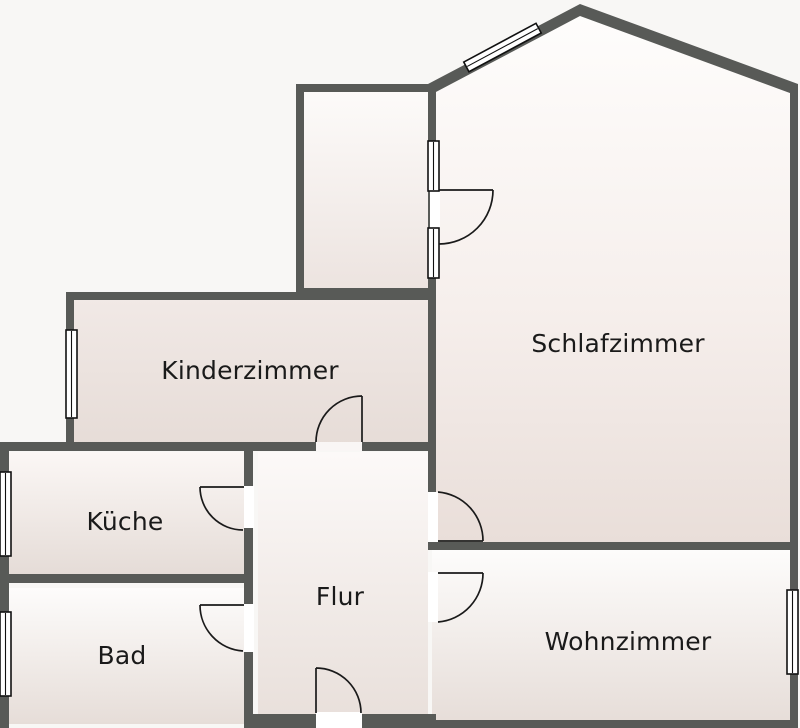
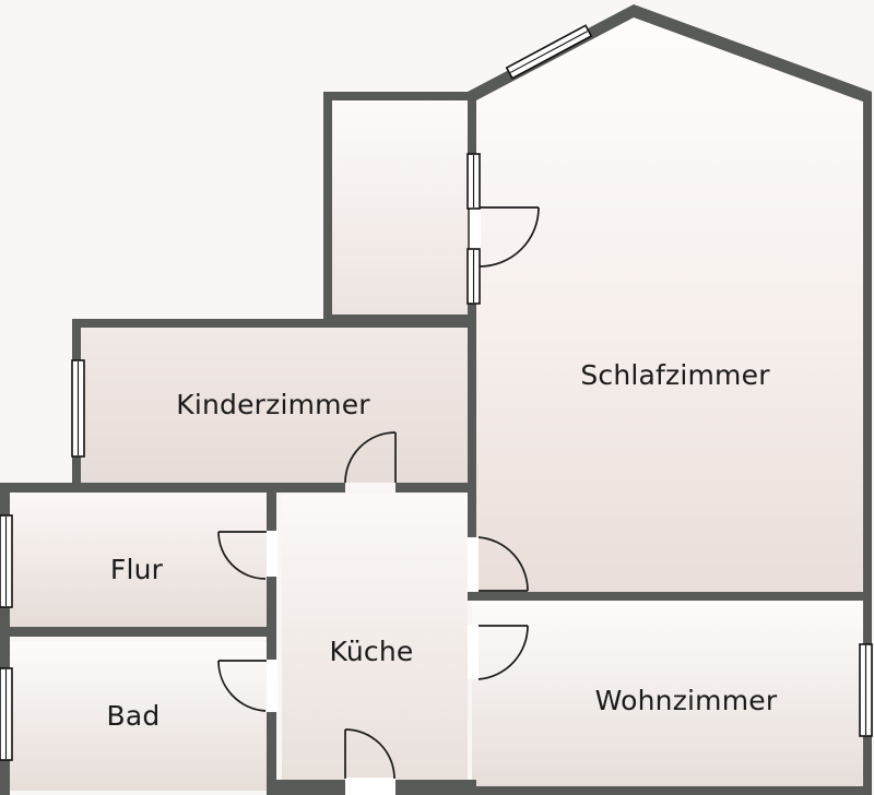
  Schlafzimmer
  Kinderzimmer
- Küche
+ Flur
  Bad
- Flur
+ Küche
  Wohnzimmer
